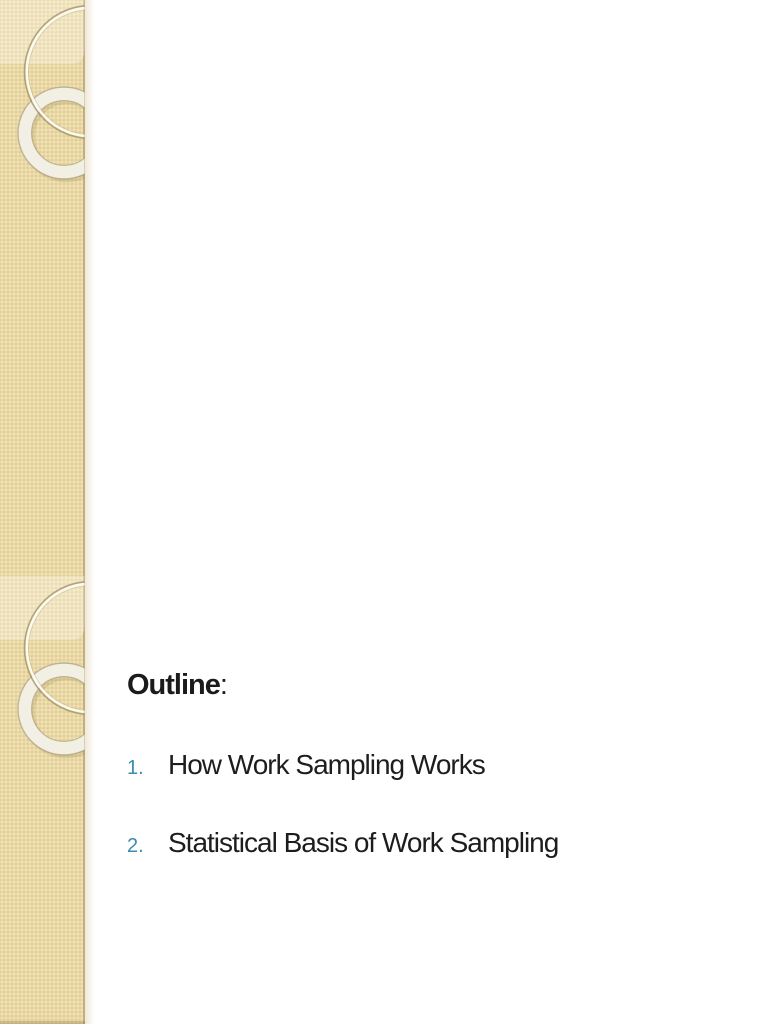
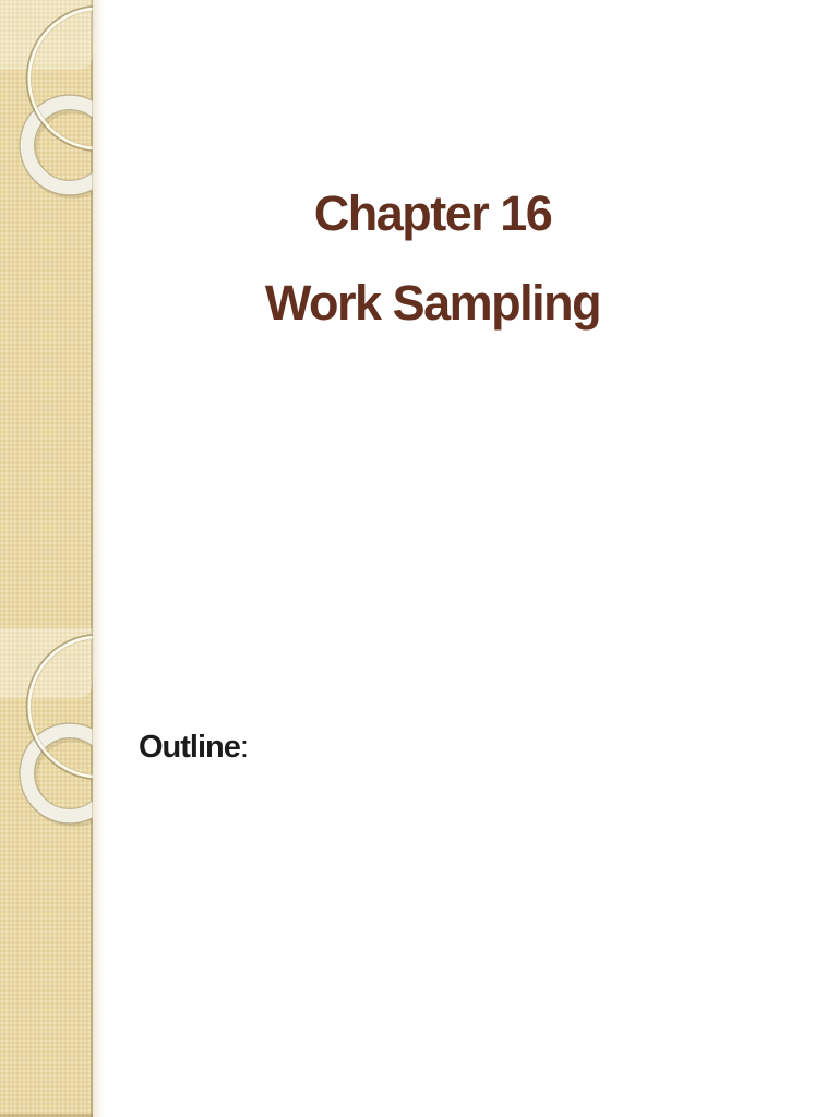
+ Chapter 16
+ Work Sampling
  Outline:
- 1. How Work Sampling Works
- 2. Statistical Basis of Work Sampling
